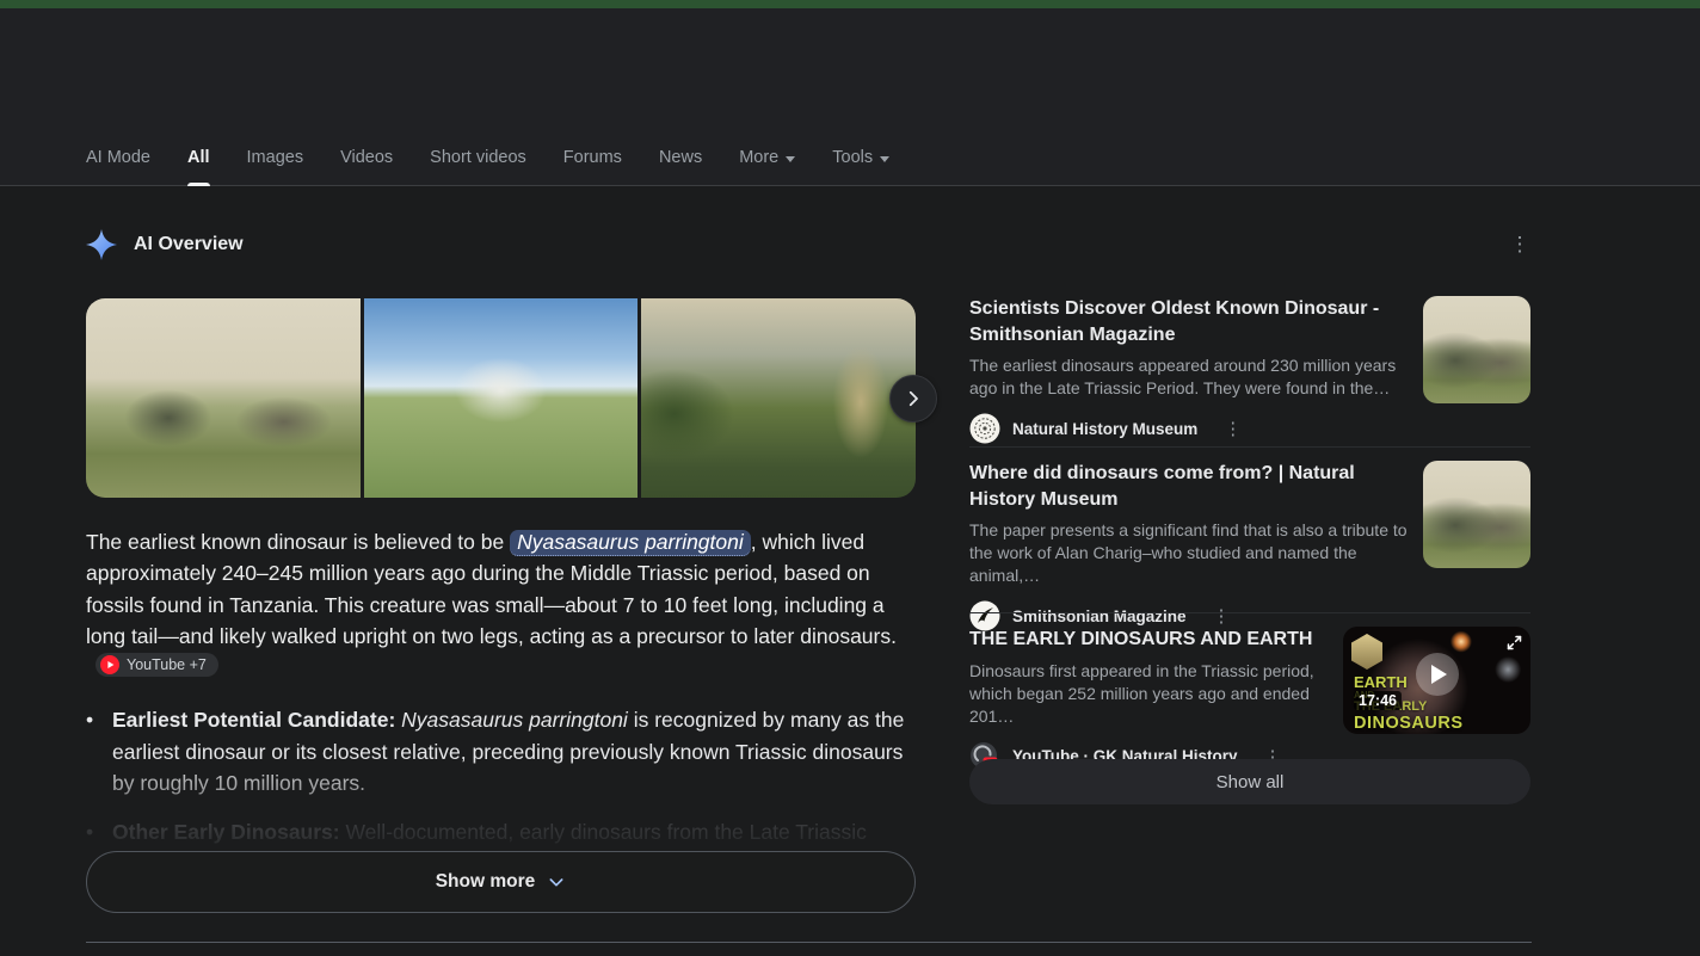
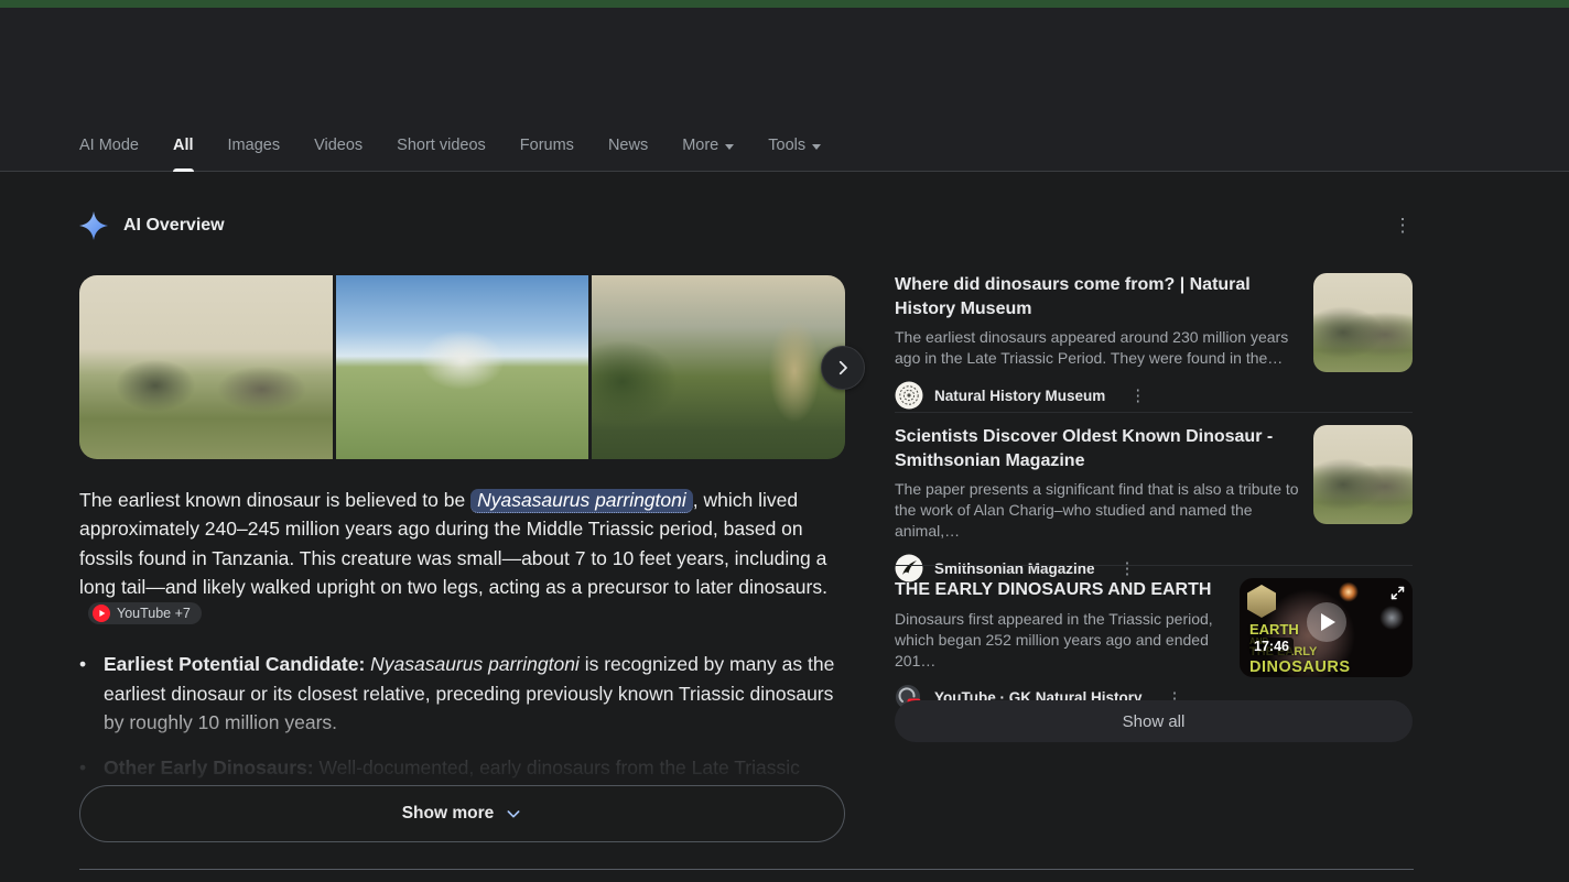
  AI Mode
  All
  Images
  Videos
  Short videos
  Forums
  News
  More
  Tools
  AI Overview
  ⋮
- The earliest known dinosaur is believed to be Nyasasaurus parringtoni , which lived approximately 240–245 million years ago during the Middle Triassic period, based on fossils found in Tanzania. This creature was small—about 7 to 10 feet long, including a long tail—and likely walked upright on two legs, acting as a precursor to later dinosaurs.
+ The earliest known dinosaur is believed to be Nyasasaurus parringtoni , which lived approximately 240–245 million years ago during the Middle Triassic period, based on fossils found in Tanzania. This creature was small—about 7 to 10 feet years, including a long tail—and likely walked upright on two legs, acting as a precursor to later dinosaurs.
  YouTube +7
  •
  Earliest Potential Candidate: Nyasasaurus parringtoni is recognized by many as the earliest dinosaur or its closest relative, preceding previously known Triassic dinosaurs
  Show more
- Scientists Discover Oldest Known Dinosaur - Smithsonian Magazine
+ Where did dinosaurs come from? | Natural History Museum
  The earliest dinosaurs appeared around 230 million years ago in the Late Triassic Period. They were found in the…
  Natural History Museum
  ⋮
- Where did dinosaurs come from? | Natural History Museum
+ Scientists Discover Oldest Known Dinosaur - Smithsonian Magazine
  The paper presents a significant find that is also a tribute to the work of Alan Charig–who studied and named the animal,…
  Smithsonian Magazine
  ⋮
  THE EARLY DINOSAURS AND EARTH
  Dinosaurs first appeared in the Triassic period, which began 252 million years ago and ended 201…
  YouTube · GK Natural History
  ⋮
  EARTH
  AND
  THE EARLY
  DINOSAURS
  17:46
  Show all
